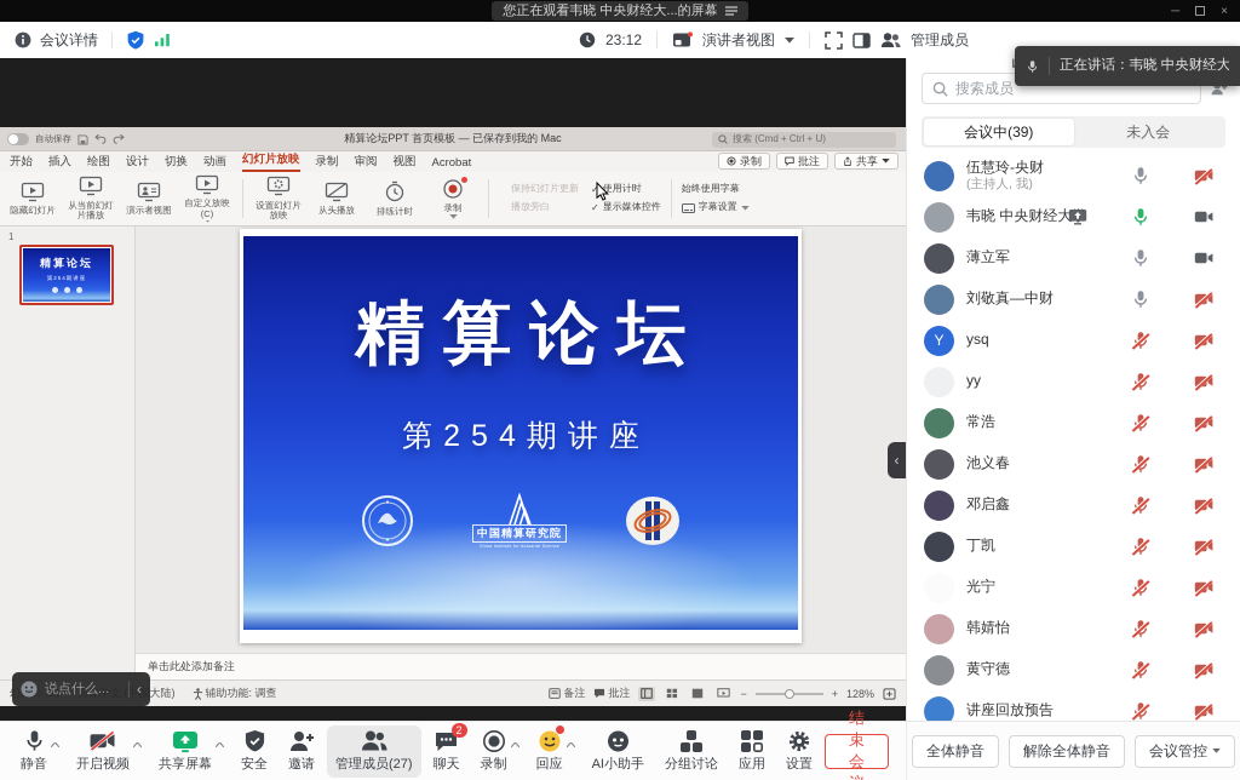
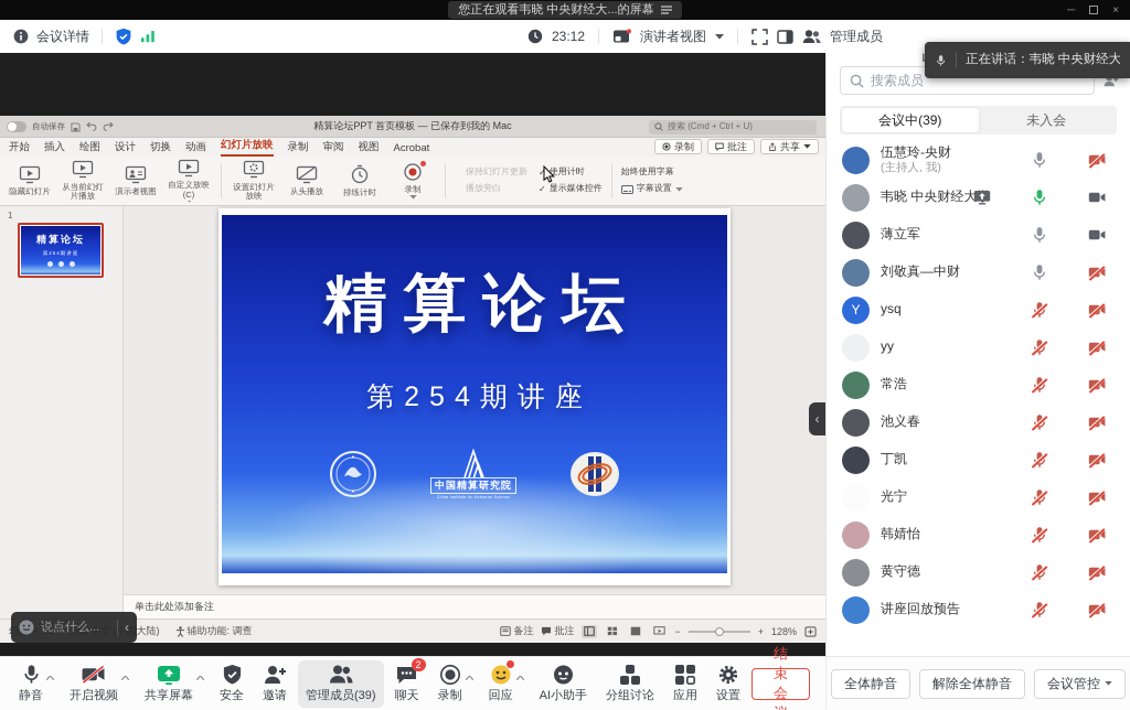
  您正在观看韦晓 中央财经大...的屏幕
  ─
  ×
  会议详情
  23:12
  演讲者视图
  管理成员
  正在讲话：韦晓 中央财经大
  自动保存
  精算论坛PPT 首页模板 — 已保存到我的 Mac
  搜索 (Cmd + Ctrl + U)
  开始
  插入
  绘图
  设计
  切换
  动画
  幻灯片放映
  录制
  审阅
  视图
  Acrobat
  录制
  批注
  共享
  隐藏幻灯片
  从当前幻灯片播放
  演示者视图
  自定义放映 (C)
  设置幻灯片放映
  从头播放
  排练计时
  录制
  保持幻灯片更新
  播放旁白
  ✓
  使用计时
  ✓
  显示媒体控件
  始终使用字幕
  字幕设置
  1
  精算论坛
  精算论坛
  第254期讲座
  中国精算研究院
  单击此处添加备注
  辅助功能: 调查
  备注
  批注
  −
  +
  128%
  说点什么...
  ‹
  ‹
  搜索成员
  会议中(39)
  未入会
  伍慧玲-央财
  (主持人, 我)
  韦晓 中央财经大
  薄立军
  刘敬真—中财
  Y
  ysq
  yy
  常浩
  池义春
- 邓启鑫
  丁凯
  光宁
  韩婧怡
  黄守德
  讲座回放预告
  静音
  开启视频
  共享屏幕
  安全
  邀请
- 管理成员(27)
+ 管理成员(39)
  聊天
  2
  录制
  回应
  AI小助手
  分组讨论
  应用
  设置
  结束会
  全体静音
  解除全体静音
  会议管控
